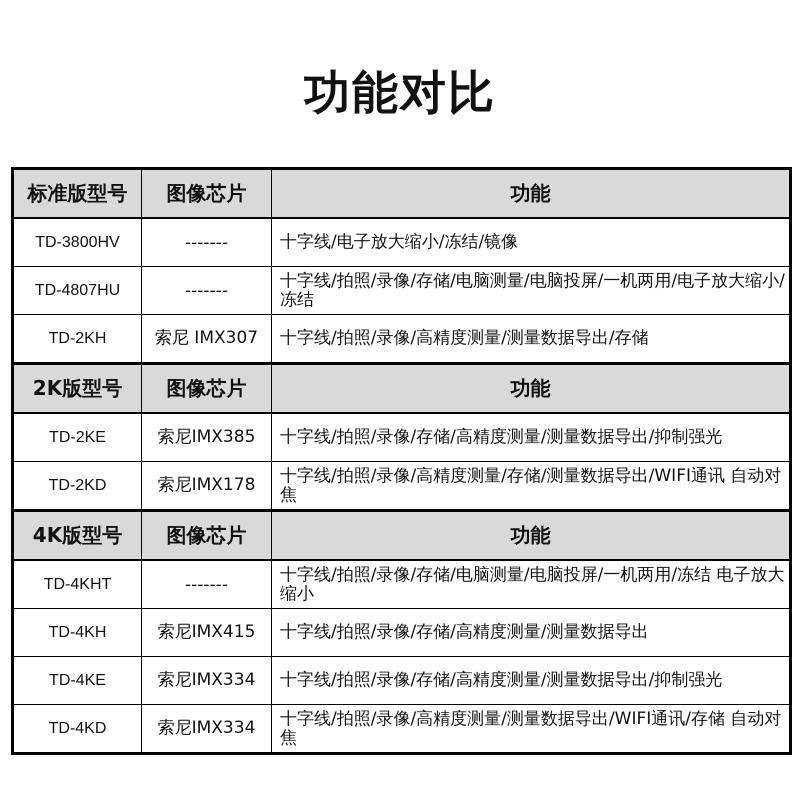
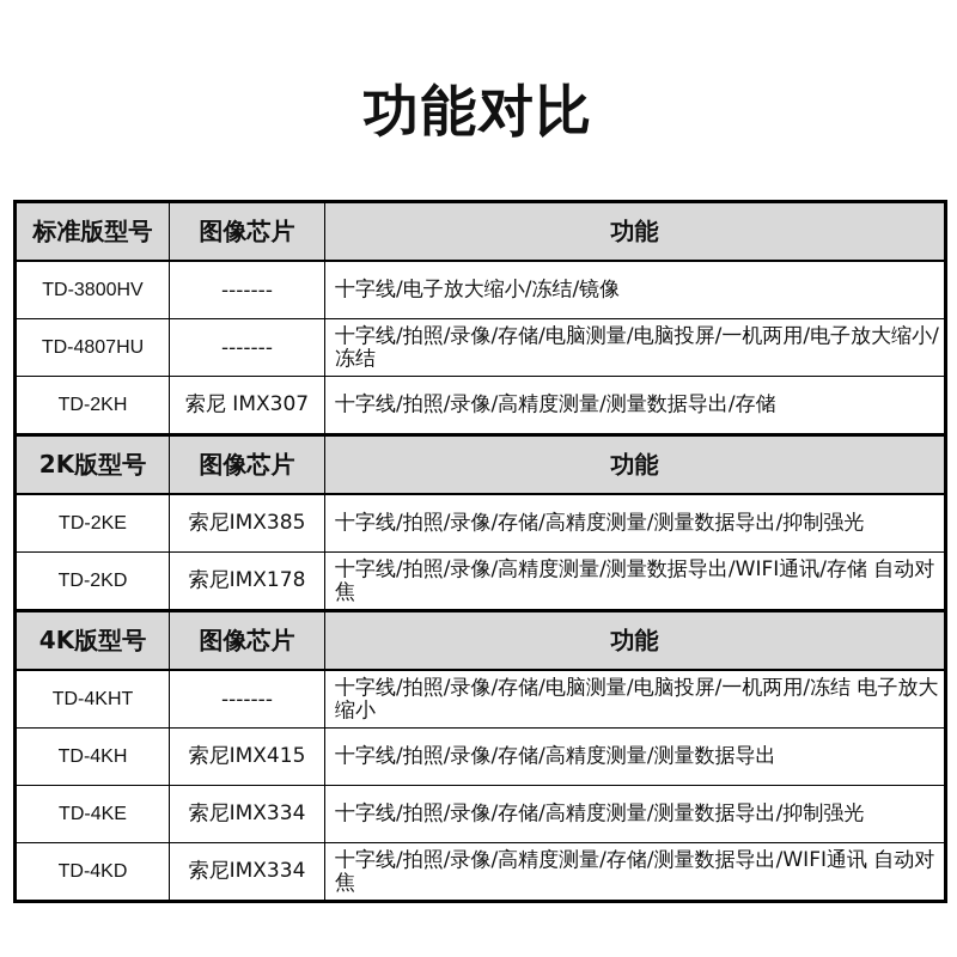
  功能对比
  标准版型号	图像芯片	功能
  TD-3800HV	-------	十字线/电子放大缩小/冻结/镜像
  TD-4807HU	-------	十字线/拍照/录像/存储/电脑测量/电脑投屏/一机两用/电子放大缩小/冻结
  TD-2KH	索尼 IMX307	十字线/拍照/录像/高精度测量/测量数据导出/存储
  2K版型号	图像芯片	功能
  TD-2KE	索尼IMX385	十字线/拍照/录像/存储/高精度测量/测量数据导出/抑制强光
- TD-2KD	索尼IMX178	十字线/拍照/录像/高精度测量/存储/测量数据导出/WIFI通讯 自动对焦
+ TD-2KD	索尼IMX178	十字线/拍照/录像/高精度测量/测量数据导出/WIFI通讯/存储 自动对焦
  4K版型号	图像芯片	功能
  TD-4KHT	-------	十字线/拍照/录像/存储/电脑测量/电脑投屏/一机两用/冻结 电子放大缩小
  TD-4KH	索尼IMX415	十字线/拍照/录像/存储/高精度测量/测量数据导出
  TD-4KE	索尼IMX334	十字线/拍照/录像/存储/高精度测量/测量数据导出/抑制强光
- TD-4KD	索尼IMX334	十字线/拍照/录像/高精度测量/测量数据导出/WIFI通讯/存储 自动对焦
+ TD-4KD	索尼IMX334	十字线/拍照/录像/高精度测量/存储/测量数据导出/WIFI通讯 自动对焦
